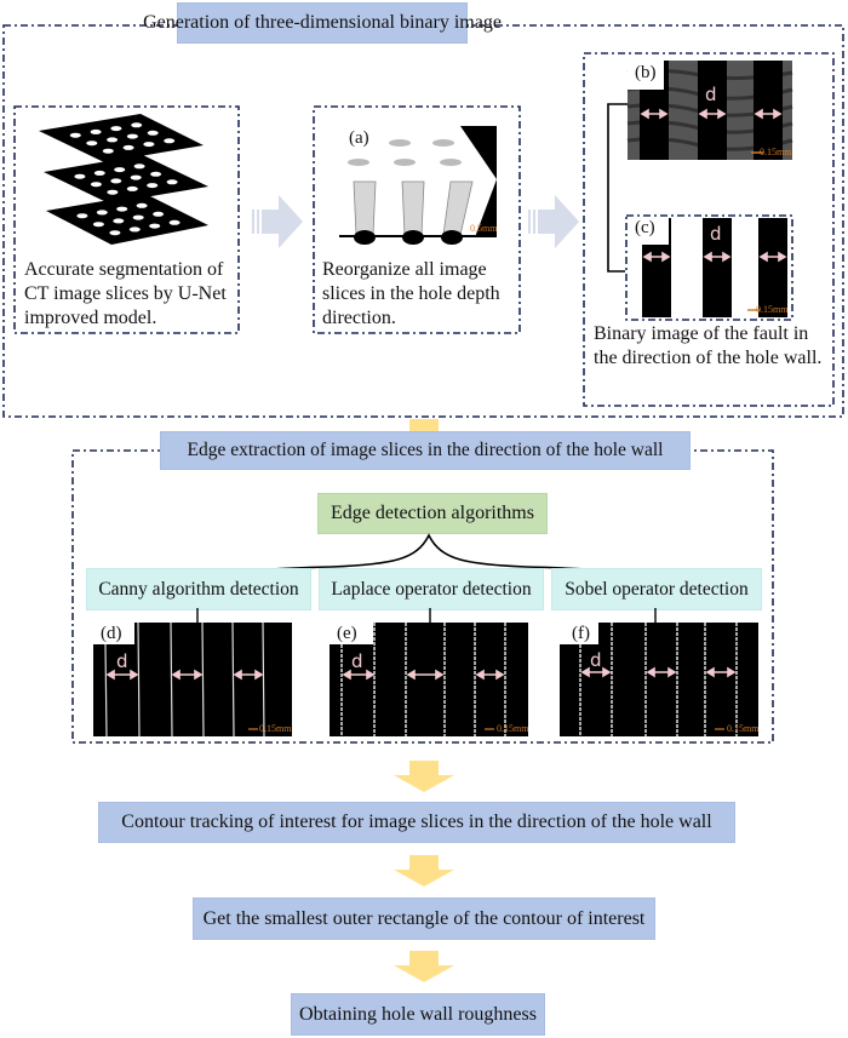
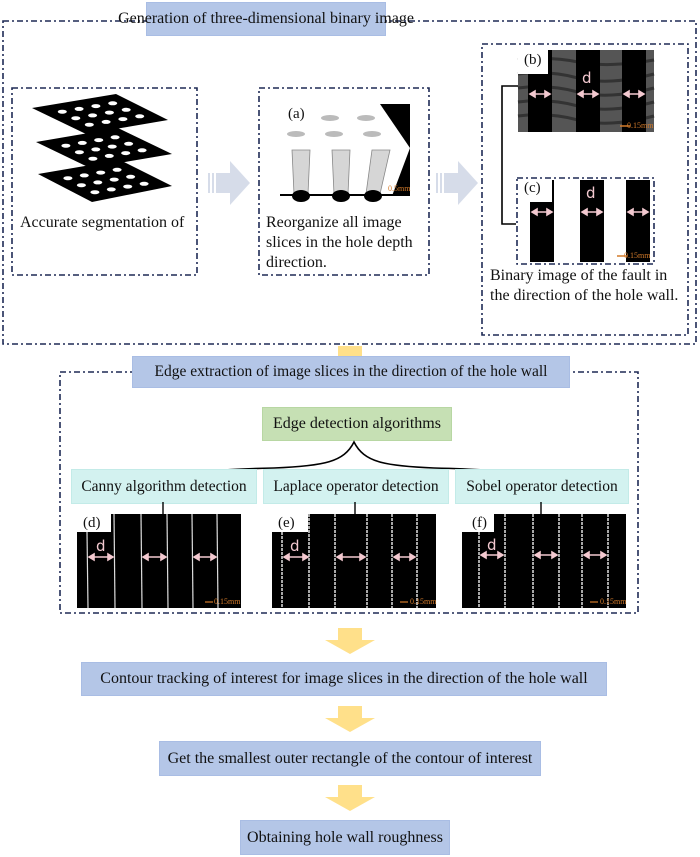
  Generation of three-dimensional binary image
  Accurate segmentation of
- CT image slices by U-Net
- improved model.
  (a)
  0.5mm
  Reorganize all image
  slices in the hole depth
  direction.
  (b)
  d
  0.15mm
  (c)
  d
  0.15mm
  Binary image of the fault in
  the direction of the hole wall.
  Edge extraction of image slices in the direction of the hole wall
  Edge detection algorithms
  Canny algorithm detection
  Laplace operator detection
  Sobel operator detection
  (d)
  d
  0.15mm
  (e)
  d
  0.15mm
  (f)
  d
  0.15mm
  Contour tracking of interest for image slices in the direction of the hole wall
  Get the smallest outer rectangle of the contour of interest
  Obtaining hole wall roughness
